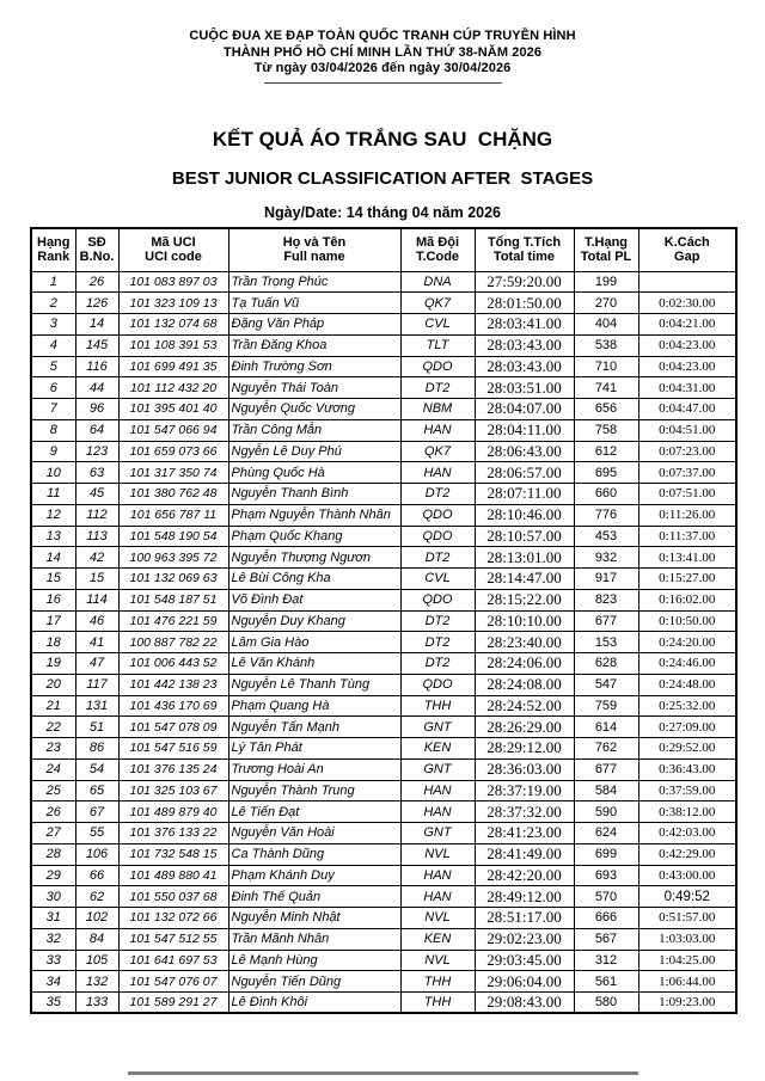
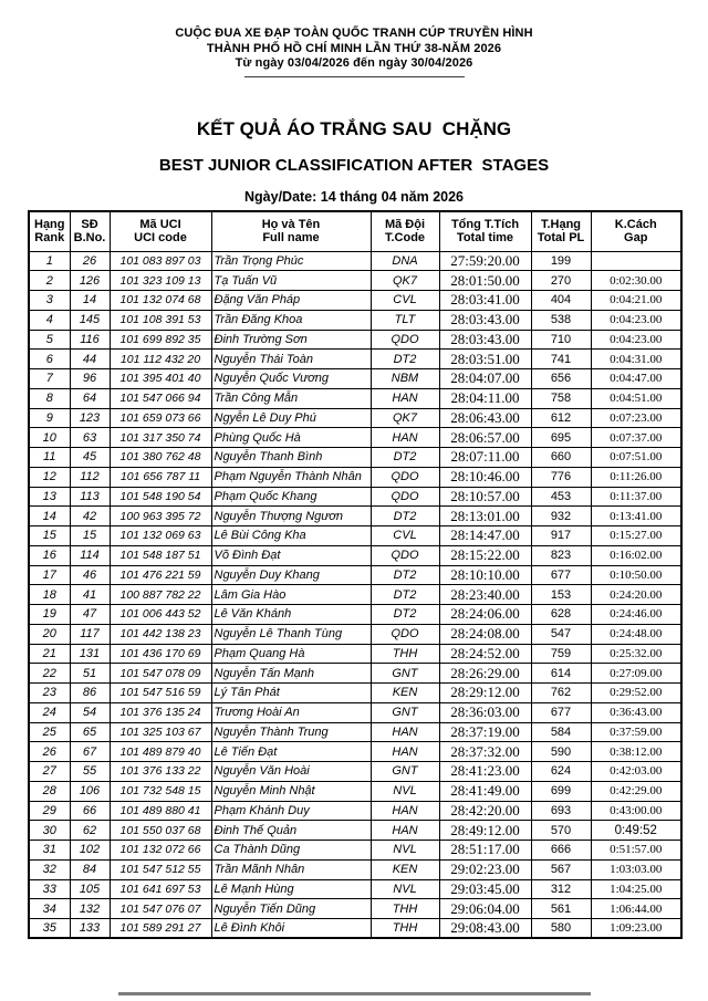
  CUỘC ĐUA XE ĐẠP TOÀN QUỐC TRANH CÚP TRUYỀN HÌNH
  THÀNH PHỐ HỒ CHÍ MINH LẦN THỨ 38-NĂM 2026
  Từ ngày 03/04/2026 đến ngày 30/04/2026
  KẾT QUẢ ÁO TRẮNG SAU CHẶNG
  BEST JUNIOR CLASSIFICATION AFTER STAGES
  Ngày/Date: 14 tháng 04 năm 2026
  HạngRank	SĐB.No.	Mã UCIUCI code	Họ và TênFull name	Mã ĐộiT.Code	Tổng T.TíchTotal time	T.HạngTotal PL	K.CáchGap
  1	26	101 083 897 03	Trần Trọng Phúc	DNA	27:59:20.00	199
  2	126	101 323 109 13	Tạ Tuấn Vũ	QK7	28:01:50.00	270	0:02:30.00
  3	14	101 132 074 68	Đặng Văn Pháp	CVL	28:03:41.00	404	0:04:21.00
  4	145	101 108 391 53	Trần Đăng Khoa	TLT	28:03:43.00	538	0:04:23.00
- 5	116	101 699 491 35	Đinh Trường Sơn	QDO	28:03:43.00	710	0:04:23.00
+ 5	116	101 699 892 35	Đinh Trường Sơn	QDO	28:03:43.00	710	0:04:23.00
  6	44	101 112 432 20	Nguyễn Thái Toàn	DT2	28:03:51.00	741	0:04:31.00
  7	96	101 395 401 40	Nguyễn Quốc Vương	NBM	28:04:07.00	656	0:04:47.00
  8	64	101 547 066 94	Trần Công Mẫn	HAN	28:04:11.00	758	0:04:51.00
  9	123	101 659 073 66	Ngyễn Lê Duy Phú	QK7	28:06:43.00	612	0:07:23.00
  10	63	101 317 350 74	Phùng Quốc Hà	HAN	28:06:57.00	695	0:07:37.00
  11	45	101 380 762 48	Nguyễn Thanh Bình	DT2	28:07:11.00	660	0:07:51.00
  12	112	101 656 787 11	Phạm Nguyễn Thành Nhân	QDO	28:10:46.00	776	0:11:26.00
  13	113	101 548 190 54	Phạm Quốc Khang	QDO	28:10:57.00	453	0:11:37.00
  14	42	100 963 395 72	Nguyễn Thượng Ngươn	DT2	28:13:01.00	932	0:13:41.00
  15	15	101 132 069 63	Lê Bùi Công Kha	CVL	28:14:47.00	917	0:15:27.00
  16	114	101 548 187 51	Võ Đình Đạt	QDO	28:15:22.00	823	0:16:02.00
  17	46	101 476 221 59	Nguyễn Duy Khang	DT2	28:10:10.00	677	0:10:50.00
  18	41	100 887 782 22	Lâm Gia Hào	DT2	28:23:40.00	153	0:24:20.00
  19	47	101 006 443 52	Lê Văn Khánh	DT2	28:24:06.00	628	0:24:46.00
  20	117	101 442 138 23	Nguyễn Lê Thanh Tùng	QDO	28:24:08.00	547	0:24:48.00
  21	131	101 436 170 69	Phạm Quang Hà	THH	28:24:52.00	759	0:25:32.00
  22	51	101 547 078 09	Nguyễn Tấn Mạnh	GNT	28:26:29.00	614	0:27:09.00
  23	86	101 547 516 59	Lý Tân Phát	KEN	28:29:12.00	762	0:29:52.00
  24	54	101 376 135 24	Trương Hoài An	GNT	28:36:03.00	677	0:36:43.00
  25	65	101 325 103 67	Nguyễn Thành Trung	HAN	28:37:19.00	584	0:37:59.00
  26	67	101 489 879 40	Lê Tiến Đạt	HAN	28:37:32.00	590	0:38:12.00
  27	55	101 376 133 22	Nguyễn Văn Hoài	GNT	28:41:23.00	624	0:42:03.00
- 28	106	101 732 548 15	Ca Thành Dũng	NVL	28:41:49.00	699	0:42:29.00
+ 28	106	101 732 548 15	Nguyễn Minh Nhật	NVL	28:41:49.00	699	0:42:29.00
  29	66	101 489 880 41	Phạm Khánh Duy	HAN	28:42:20.00	693	0:43:00.00
  30	62	101 550 037 68	Đinh Thế Quản	HAN	28:49:12.00	570	0:49:52
- 31	102	101 132 072 66	Nguyễn Minh Nhật	NVL	28:51:17.00	666	0:51:57.00
+ 31	102	101 132 072 66	Ca Thành Dũng	NVL	28:51:17.00	666	0:51:57.00
  32	84	101 547 512 55	Trần Mãnh Nhân	KEN	29:02:23.00	567	1:03:03.00
  33	105	101 641 697 53	Lê Mạnh Hùng	NVL	29:03:45.00	312	1:04:25.00
  34	132	101 547 076 07	Nguyễn Tiến Dũng	THH	29:06:04.00	561	1:06:44.00
  35	133	101 589 291 27	Lê Đình Khôi	THH	29:08:43.00	580	1:09:23.00
